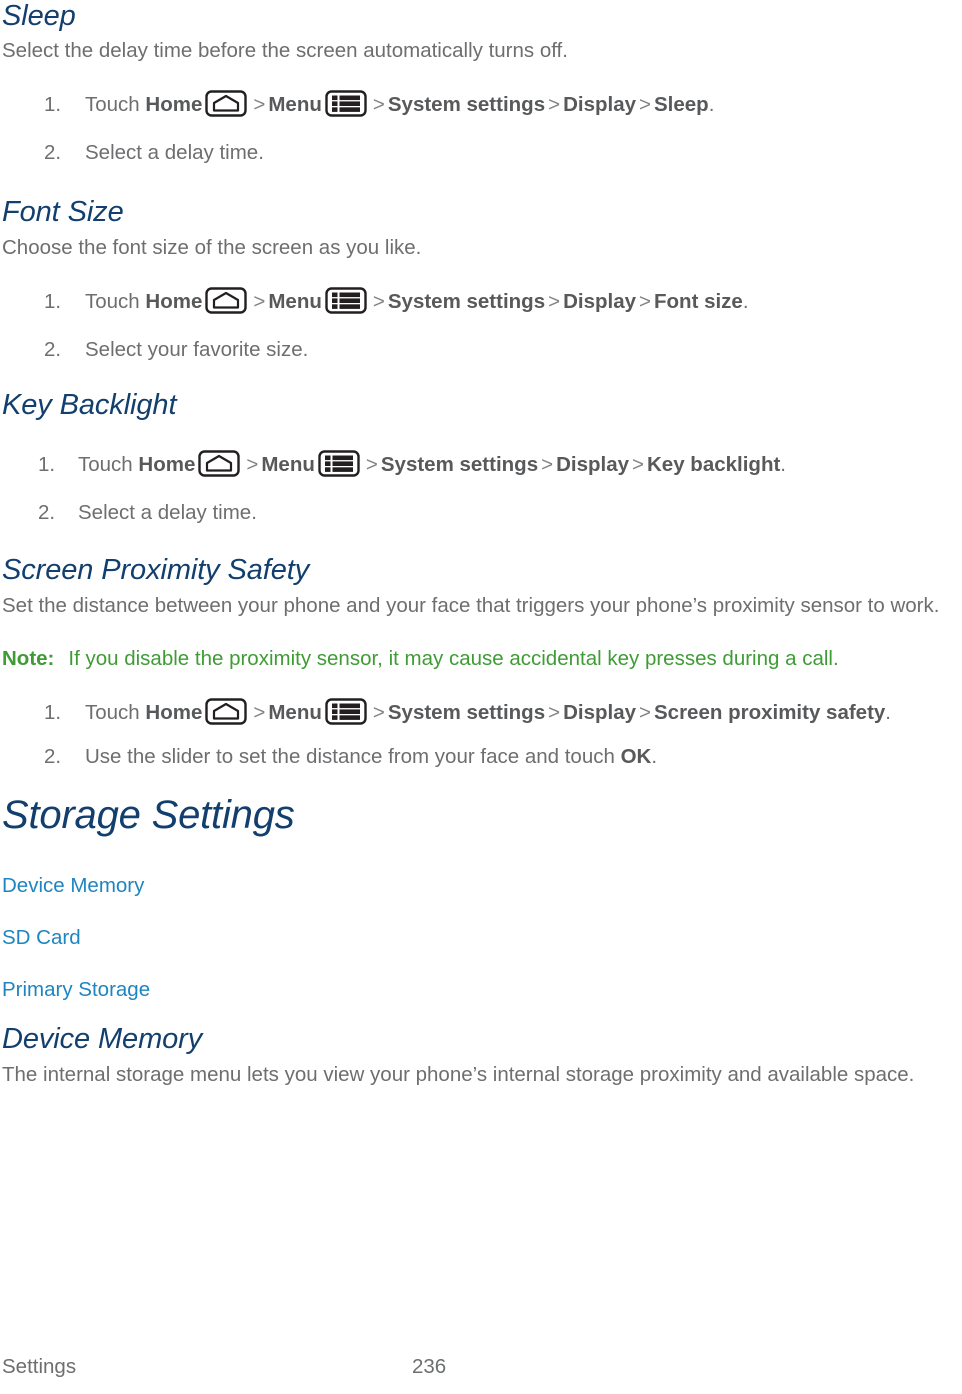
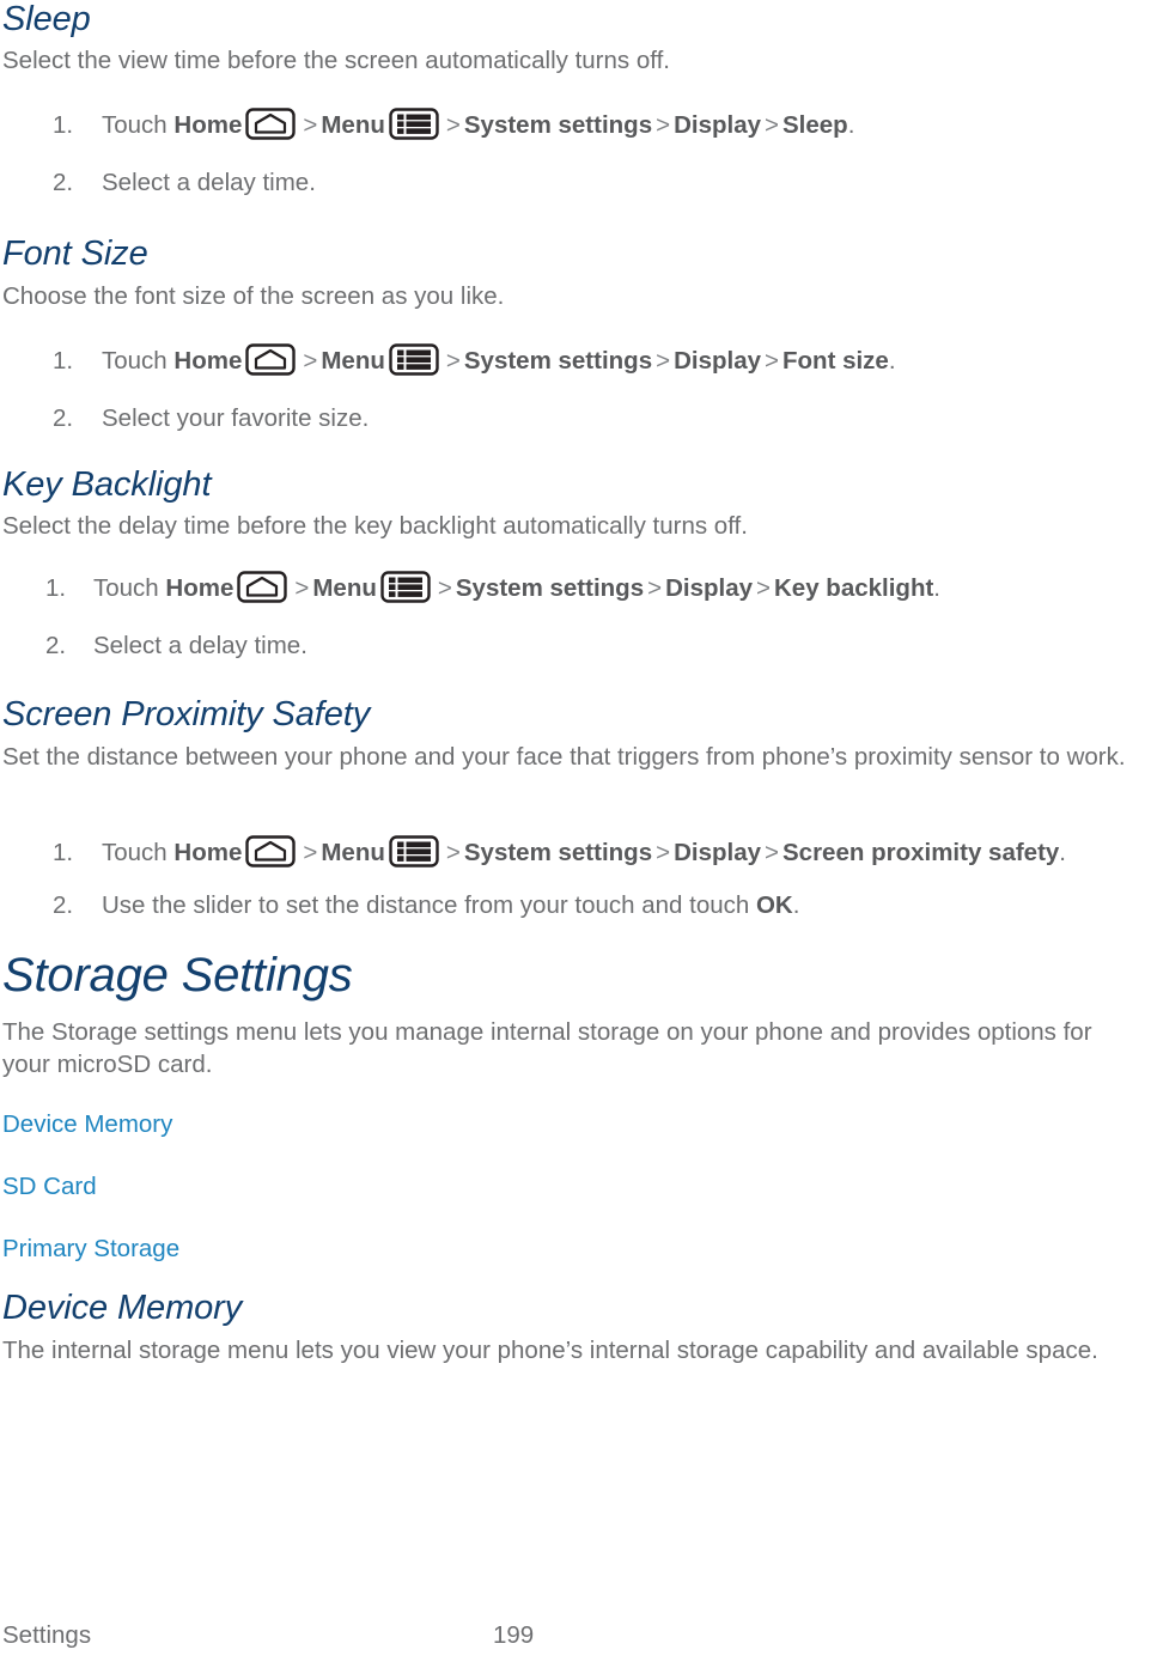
  Sleep
- Select the delay time before the screen automatically turns off.
+ Select the view time before the screen automatically turns off.
  1.
  Touch Home > Menu > System settings > Display > Sleep.
  2.
  Select a delay time.
  Font Size
  Choose the font size of the screen as you like.
  1.
  Touch Home > Menu > System settings > Display > Font size.
  2.
  Select your favorite size.
  Key Backlight
+ Select the delay time before the key backlight automatically turns off.
  1.
  Touch Home > Menu > System settings > Display > Key backlight.
  2.
  Select a delay time.
  Screen Proximity Safety
- Set the distance between your phone and your face that triggers your phone’s proximity sensor to work.
+ Set the distance between your phone and your face that triggers from phone’s proximity sensor to work.
- Note:
- If you disable the proximity sensor, it may cause accidental key presses during a call.
  1.
  Touch Home > Menu > System settings > Display > Screen proximity safety.
  2.
- Use the slider to set the distance from your face and touch OK.
+ Use the slider to set the distance from your touch and touch OK.
  Storage Settings
+ The Storage settings menu lets you manage internal storage on your phone and provides options for your microSD card.
  Device Memory
  SD Card
  Primary Storage
  Device Memory
- The internal storage menu lets you view your phone’s internal storage proximity and available space.
+ The internal storage menu lets you view your phone’s internal storage capability and available space.
  Settings
- 236
+ 199
